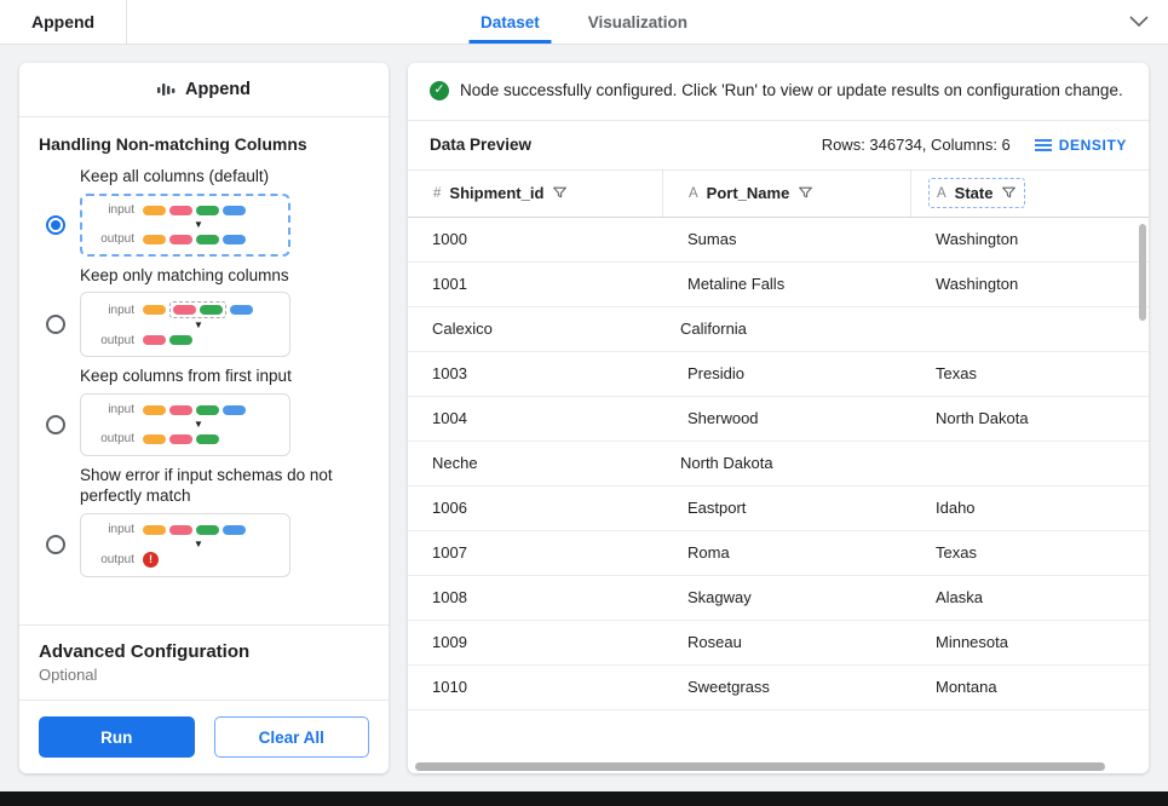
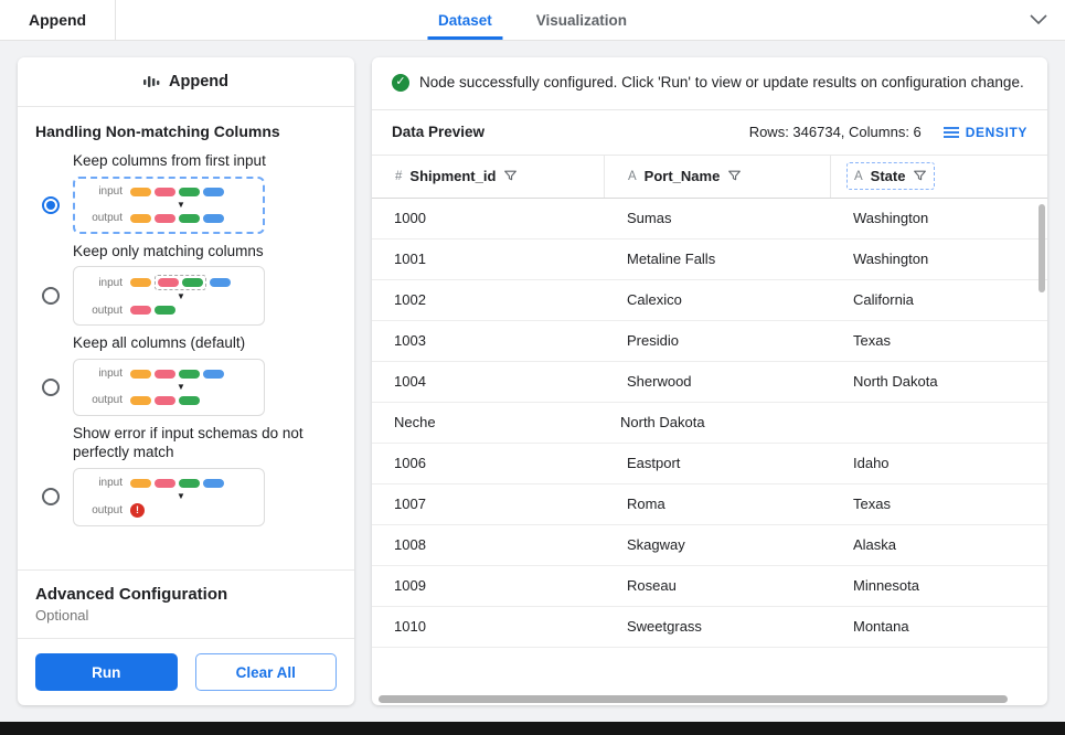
  Append
  Dataset
  Visualization
  Append
  Handling Non-matching Columns
- Keep all columns (default)
+ Keep columns from first input
  input
  ▼
  output
  Keep only matching columns
  input
  ▼
  output
- Keep columns from first input
+ Keep all columns (default)
  input
  ▼
  output
  Show error if input schemas do not perfectly match
  input
  ▼
  output
  !
  Advanced Configuration
  Optional
  Run
  Clear All
  ✓
  Node successfully configured. Click 'Run' to view or update results on configuration change.
  Data Preview
  Rows: 346734, Columns: 6
  DENSITY
  #
  Shipment_id
  A
  Port_Name
  A
  State
  1000
  Sumas
  Washington
  1001
  Metaline Falls
  Washington
+ 1002
  Calexico
  California
  1003
  Presidio
  Texas
  1004
  Sherwood
  North Dakota
  Neche
  North Dakota
  1006
  Eastport
  Idaho
  1007
  Roma
  Texas
  1008
  Skagway
  Alaska
  1009
  Roseau
  Minnesota
  1010
  Sweetgrass
  Montana
